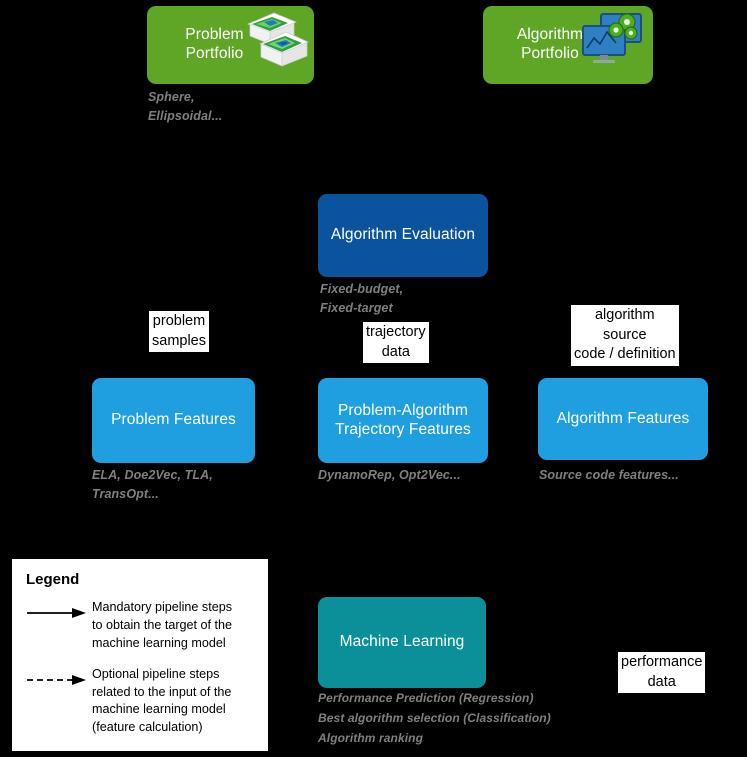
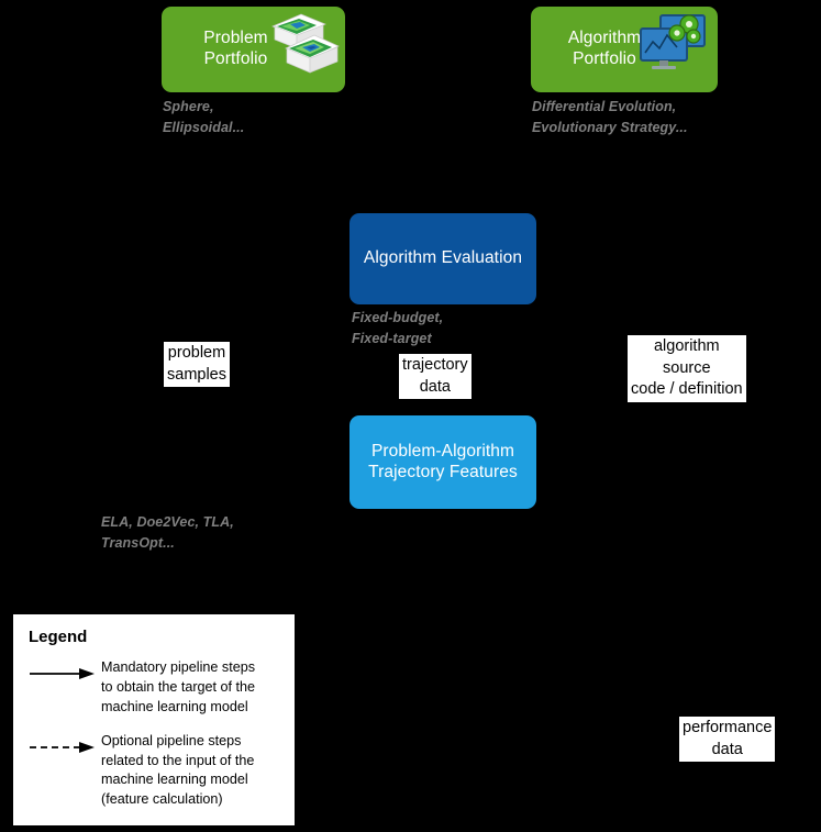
  Problem
  Portfolio
  Sphere,
  Ellipsoidal...
  Algorithm
  Portfolio
+ Differential Evolution,
+ Evolutionary Strategy...
  Algorithm Evaluation
  Fixed-budget,
  Fixed-target
  problem
  samples
  trajectory
  data
  algorithm
  source
  code / definition
  performance
  data
- Problem Features
  ELA, Doe2Vec, TLA,
  TransOpt...
  Problem-Algorithm
  Trajectory Features
- DynamoRep, Opt2Vec...
- Algorithm Features
- Source code features...
- Machine Learning
- Performance Prediction (Regression)
- Best algorithm selection (Classification)
- Algorithm ranking
  Legend
  Mandatory pipeline steps
  to obtain the target of the
  machine learning model
  Optional pipeline steps
  related to the input of the
  machine learning model
  (feature calculation)
